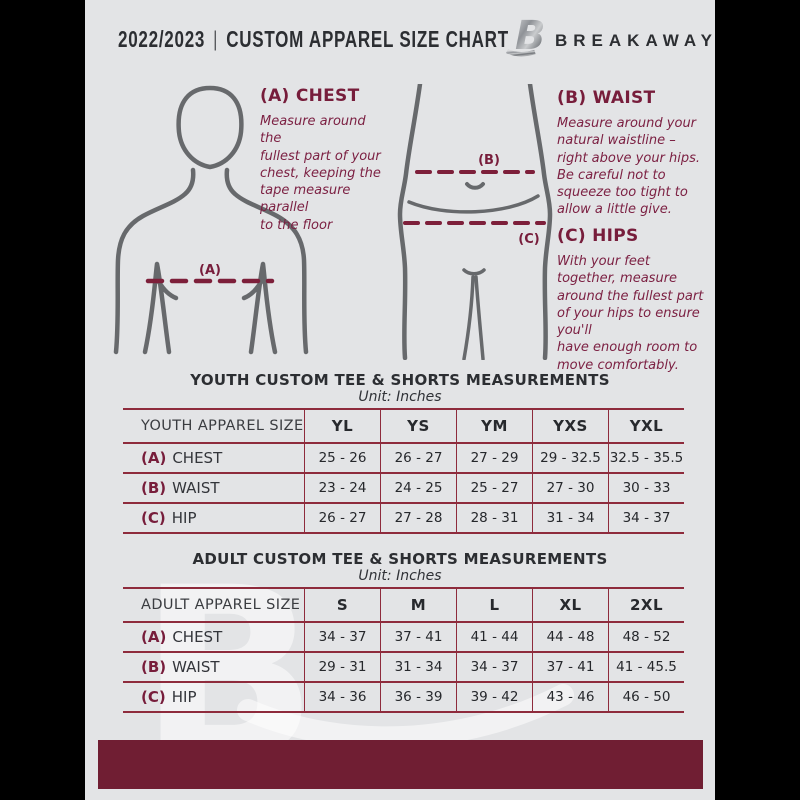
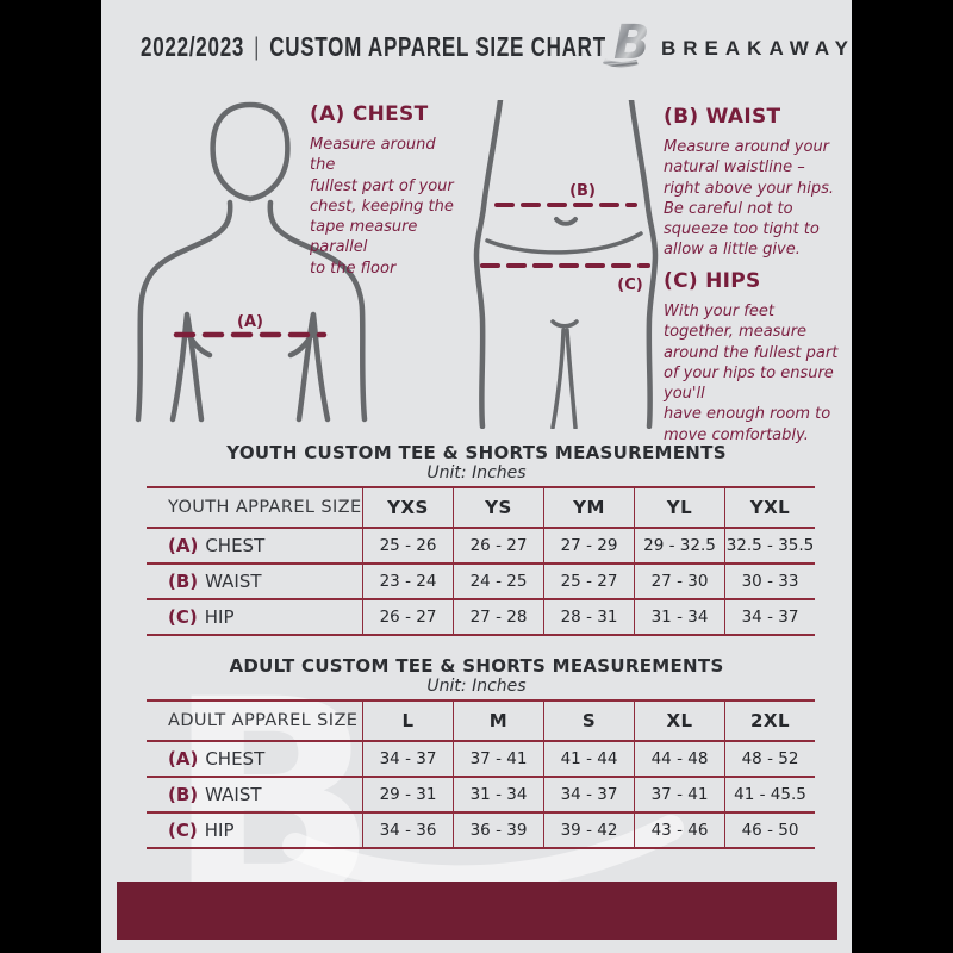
  B
  2022/2023
  |
  CUSTOM APPAREL SIZE CHART
  B
  BREAKAWAY
  (A)
  (A) CHEST
  Measure around the
  fullest part of your
  chest, keeping the
  tape measure parallel
  to the floor
  (B)
  (C)
  (B) WAIST
  Measure around your
  natural waistline –
  right above your hips.
  Be careful not to
  squeeze too tight to
  allow a little give.
  (C) HIPS
  With your feet
  together, measure
  around the fullest part
  of your hips to ensure
  you'll
  have enough room to
  move comfortably.
  YOUTH CUSTOM TEE & SHORTS MEASUREMENTS
  Unit: Inches
  YOUTH APPAREL SIZE
- YL
+ YXS
  YS
  YM
- YXS
+ YL
  YXL
  (A)
  CHEST
  25 - 26
  26 - 27
  27 - 29
  29 - 32.5
  32.5 - 35.5
  (B)
  WAIST
  23 - 24
  24 - 25
  25 - 27
  27 - 30
  30 - 33
  (C)
  HIP
  26 - 27
  27 - 28
  28 - 31
  31 - 34
  34 - 37
  ADULT CUSTOM TEE & SHORTS MEASUREMENTS
  Unit: Inches
  ADULT APPAREL SIZE
- S
+ L
  M
- L
+ S
  XL
  2XL
  (A)
  CHEST
  34 - 37
  37 - 41
  41 - 44
  44 - 48
  48 - 52
  (B)
  WAIST
  29 - 31
  31 - 34
  34 - 37
  37 - 41
  41 - 45.5
  (C)
  HIP
  34 - 36
  36 - 39
  39 - 42
  43 - 46
  46 - 50
